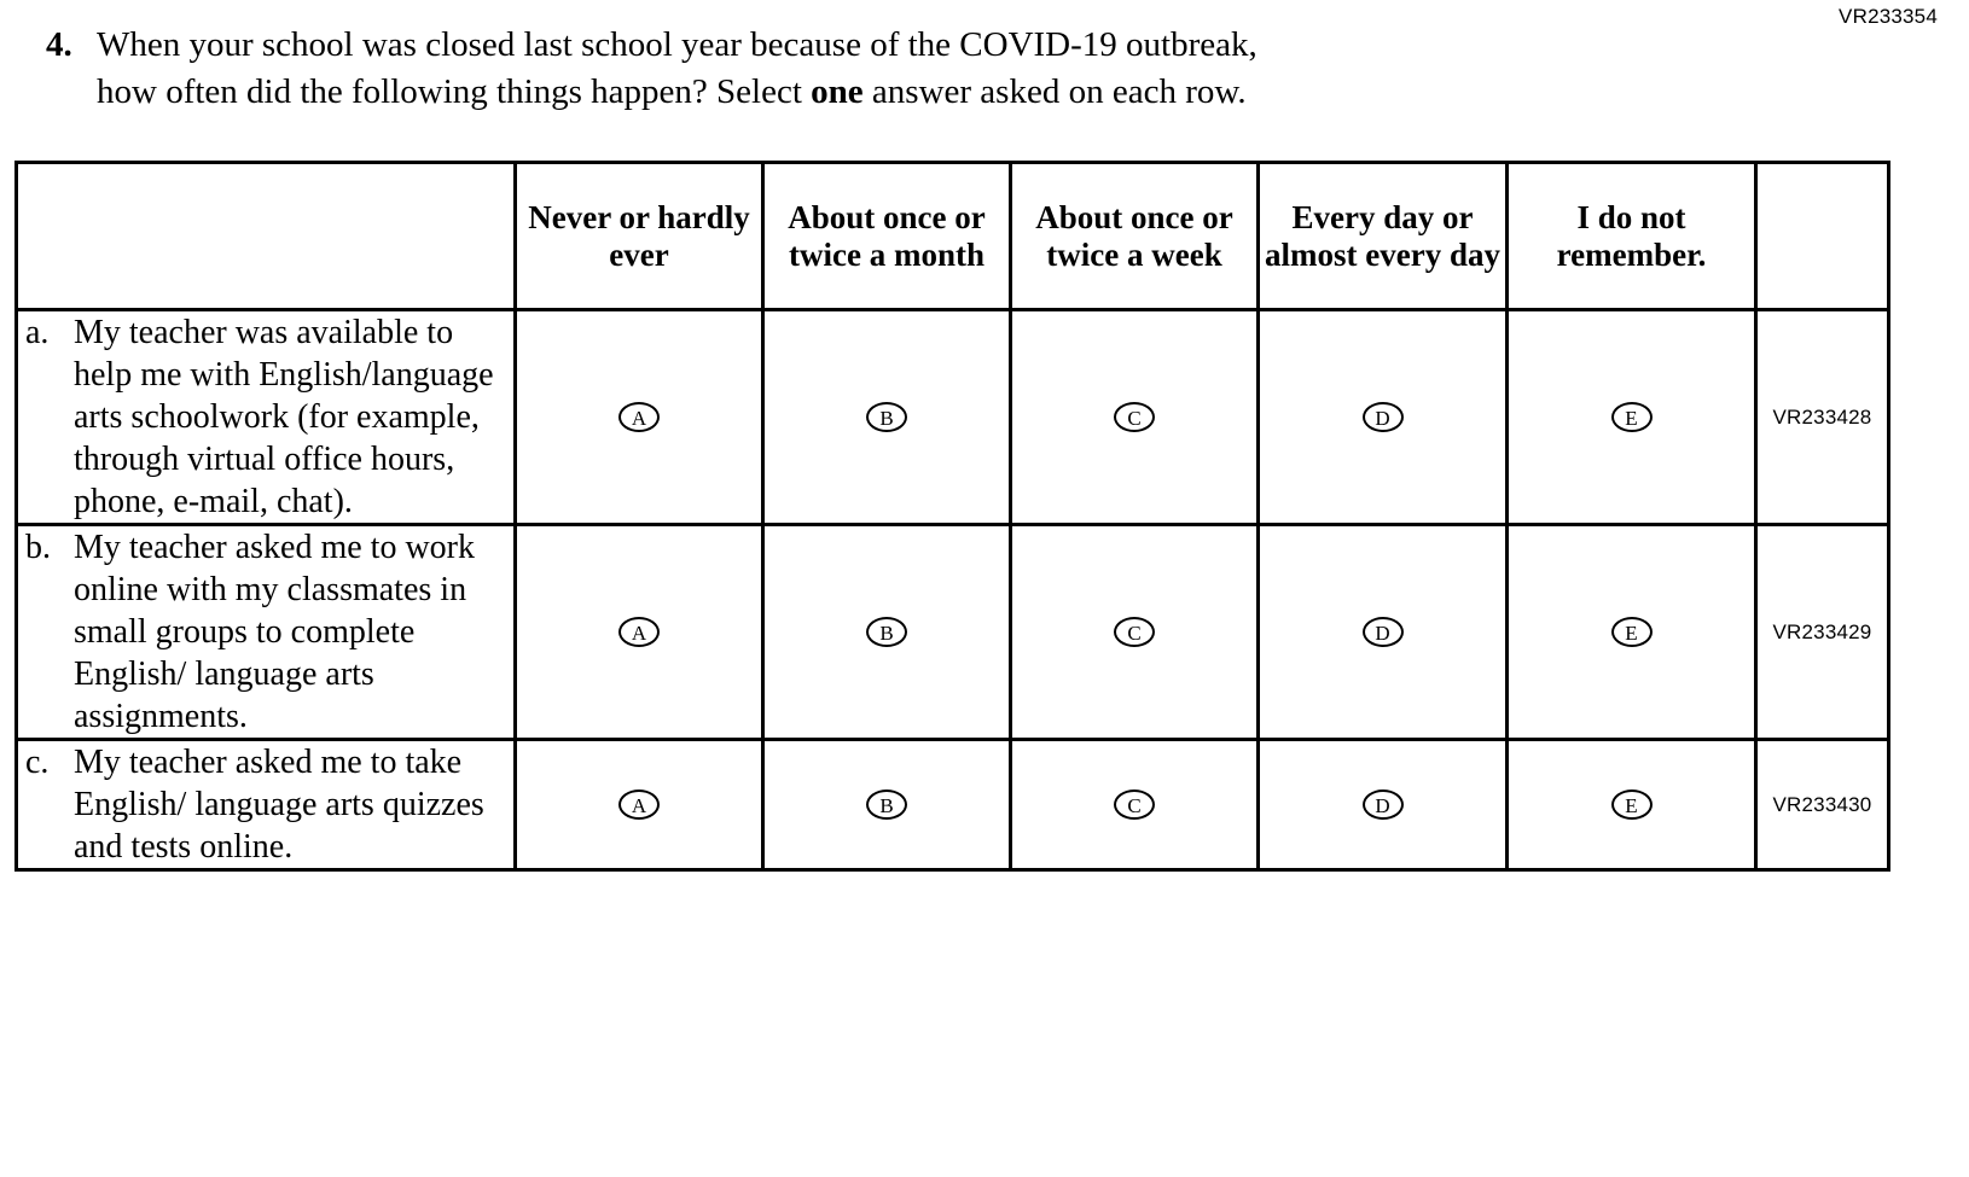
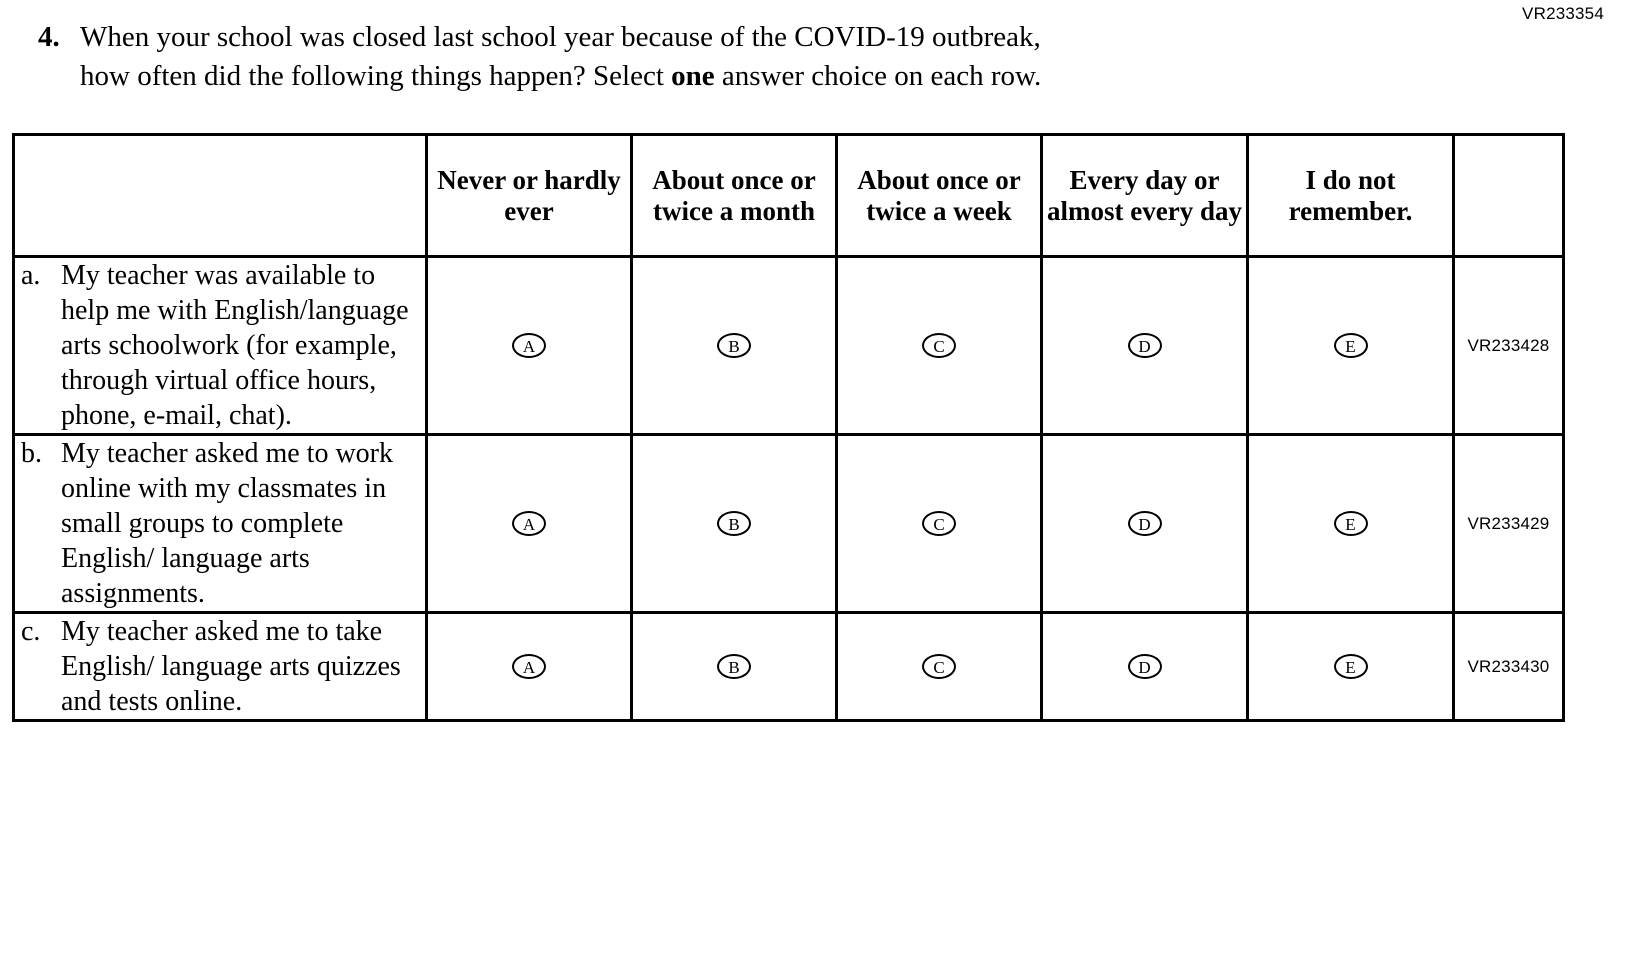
  VR233354
  4.
  When your school was closed last school year because of the COVID-19 outbreak,
- how often did the following things happen? Select one answer asked on each row.
+ how often did the following things happen? Select one answer choice on each row.
  	Never or hardly ever	About once or twice a month	About once or twice a week	Every day or almost every day	I do not remember.
  a. My teacher was available to help me with English/language arts schoolwork (for example, through virtual office hours, phone, e-mail, chat).	A	B	C	D	E	VR233428
  b. My teacher asked me to work online with my classmates in small groups to complete English/ language arts assignments.	A	B	C	D	E	VR233429
  c. My teacher asked me to take English/ language arts quizzes and tests online.	A	B	C	D	E	VR233430
